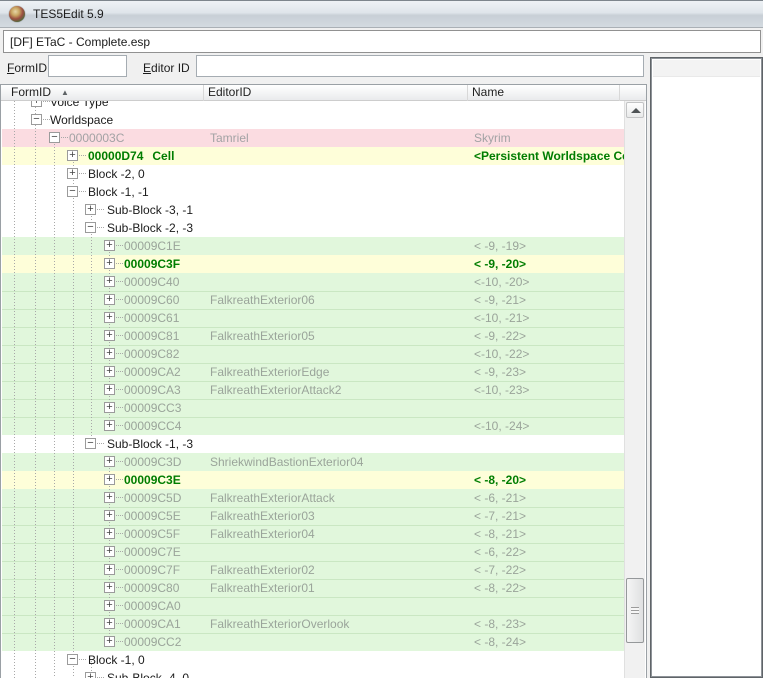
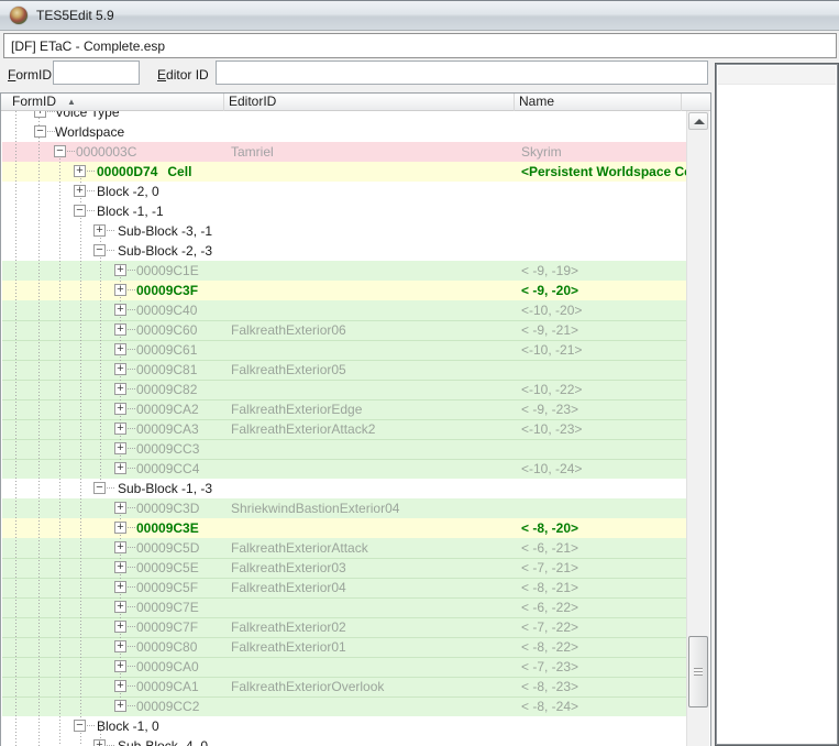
  TES5Edit 5.9
  [DF] ETaC - Complete.esp
  FormID
  Editor ID
  FormID ▲
  EditorID
  Name
  +
  Voice Type
  −
  Worldspace
  −
  0000003C
  Tamriel
  Skyrim
  +
  00000D74 Cell
  <Persistent Worldspace C
  +
  Block -2, 0
  −
  Block -1, -1
  +
  Sub-Block -3, -1
  −
  Sub-Block -2, -3
  +
  00009C1E
  < -9, -19>
  +
  00009C3F
  < -9, -20>
  +
  00009C40
  <-10, -20>
  +
  00009C60
  FalkreathExterior06
  < -9, -21>
  +
  00009C61
  <-10, -21>
  +
  00009C81
  FalkreathExterior05
- < -9, -22>
  +
  00009C82
  <-10, -22>
  +
  00009CA2
  FalkreathExteriorEdge
  < -9, -23>
  +
  00009CA3
  FalkreathExteriorAttack2
  <-10, -23>
  +
  00009CC3
  +
  00009CC4
  <-10, -24>
  −
  Sub-Block -1, -3
  +
  00009C3D
  ShriekwindBastionExterior04
  +
  00009C3E
  < -8, -20>
  +
  00009C5D
  FalkreathExteriorAttack
  < -6, -21>
  +
  00009C5E
  FalkreathExterior03
  < -7, -21>
  +
  00009C5F
  FalkreathExterior04
  < -8, -21>
  +
  00009C7E
  < -6, -22>
  +
  00009C7F
  FalkreathExterior02
  < -7, -22>
  +
  00009C80
  FalkreathExterior01
  < -8, -22>
  +
  00009CA0
+ < -7, -23>
  +
  00009CA1
  FalkreathExteriorOverlook
  < -8, -23>
  +
  00009CC2
  < -8, -24>
  −
  Block -1, 0
  +
